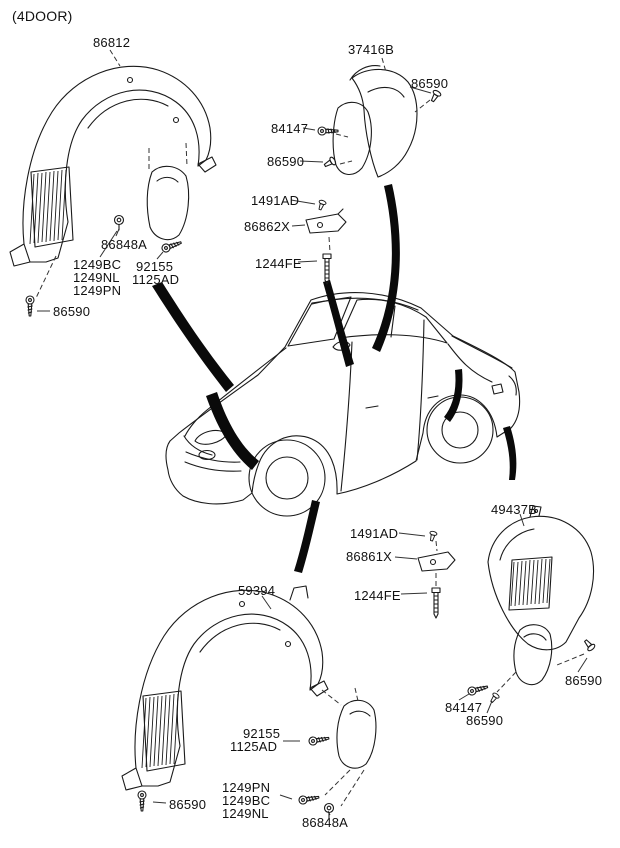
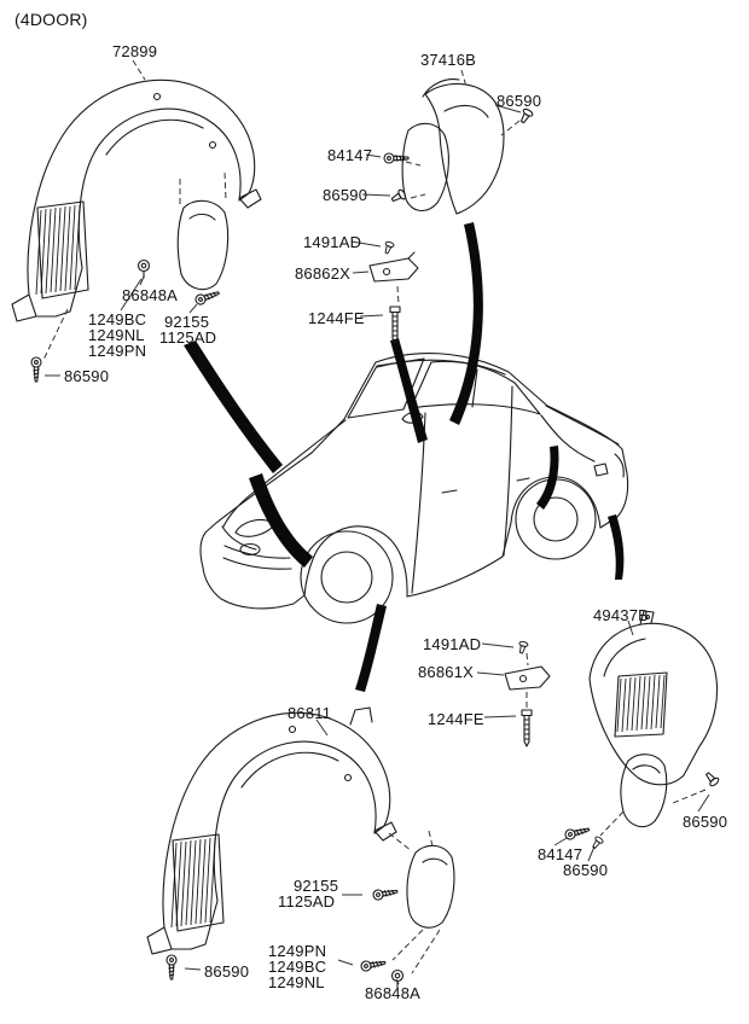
  (4DOOR)
- 86812
+ 72899
  37416B
  86590
  84147
  86590
  1491AD
  86862X
  1244FE
  86848A
  1249BC
  1249NL
  1249PN
  92155
  1125AD
  86590
  49437B
  1491AD
  86861X
  1244FE
- 59394
+ 86811
  92155
  1125AD
  86590
  1249PN
  1249BC
  1249NL
  86848A
  84147
  86590
  86590
